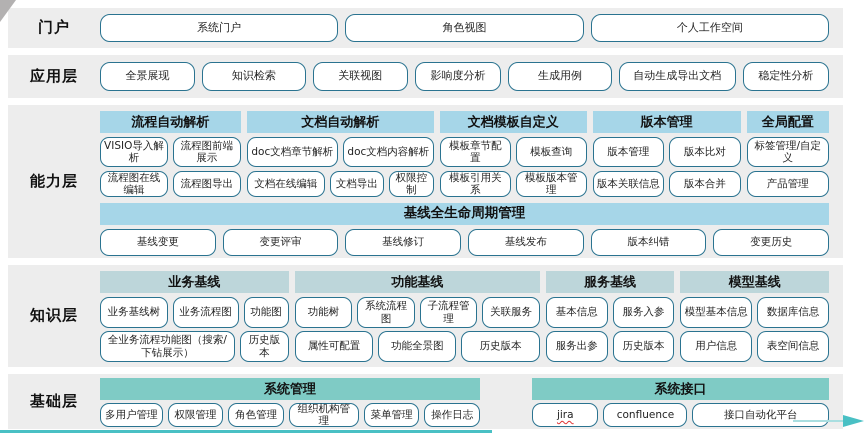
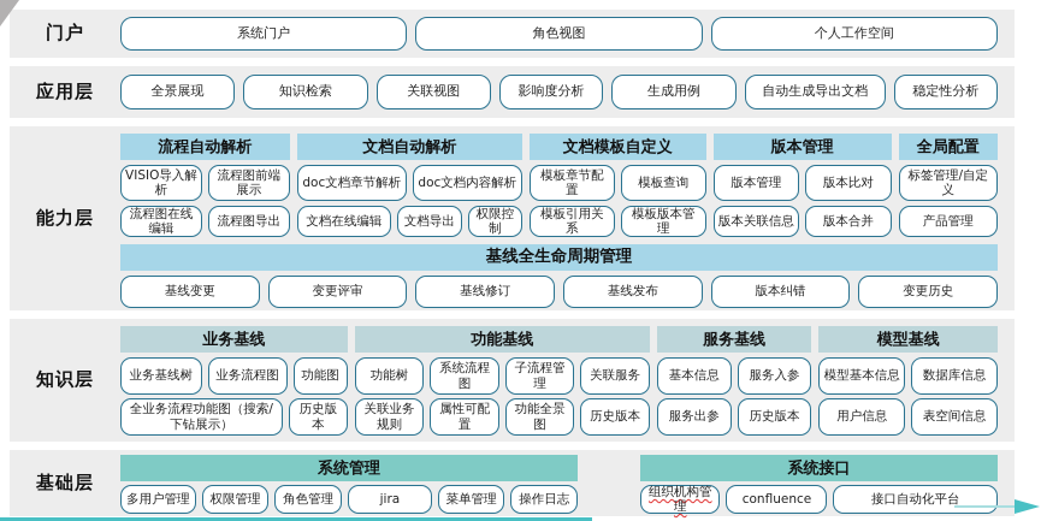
  门户
  系统门户
  角色视图
  个人工作空间
  应用层
  全景展现
  知识检索
  关联视图
  影响度分析
  生成用例
  自动生成导出文档
  稳定性分析
  能力层
  流程自动解析
  VISIO导入解析
  流程图前端展示
  流程图在线编辑
  流程图导出
  文档自动解析
  doc文档章节解析
  doc文档内容解析
  文档在线编辑
  文档导出
  权限控制
  文档模板自定义
  模板章节配置
  模板查询
  模板引用关系
  模板版本管理
  版本管理
  版本管理
  版本比对
  版本关联信息
  版本合并
  全局配置
  标签管理/自定义
  产品管理
  基线全生命周期管理
  基线变更
  变更评审
  基线修订
  基线发布
  版本纠错
  变更历史
  知识层
  业务基线
  业务基线树
  业务流程图
  功能图
  全业务流程功能图（搜索/下钻展示）
  历史版本
  功能基线
  功能树
  系统流程图
  子流程管理
  关联服务
+ 关联业务规则
  属性可配置
  功能全景图
  历史版本
  服务基线
  基本信息
  服务入参
  服务出参
  历史版本
  模型基线
  模型基本信息
  数据库信息
  用户信息
  表空间信息
  基础层
  系统管理
  多用户管理
  权限管理
  角色管理
- 组织机构管理
+ jira
  菜单管理
  操作日志
  系统接口
- jira
+ 组织机构管理
  confluence
  接口自动化平台
